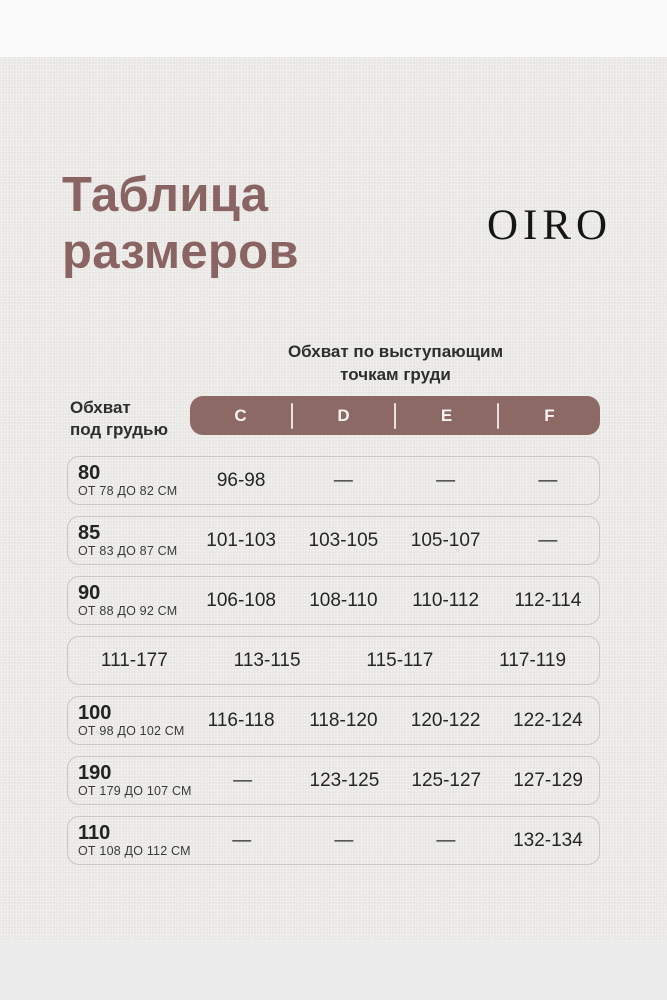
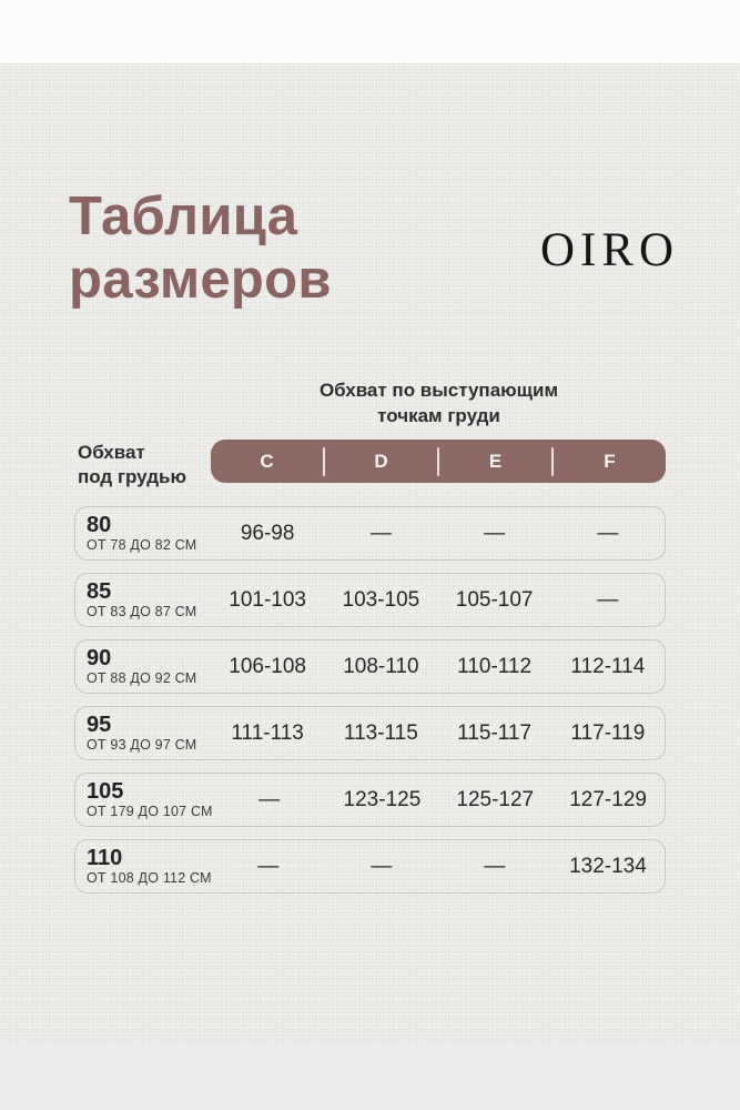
  Таблица
  размеров
  OIRO
  Обхват по выступающим
  точкам груди
  Обхват
  под грудью
  C
  D
  E
  F
  80
  ОТ 78 ДО 82 СМ
  96-98
  —
  —
  —
  85
  ОТ 83 ДО 87 СМ
  101-103
  103-105
  105-107
  —
  90
  ОТ 88 ДО 92 СМ
  106-108
  108-110
  110-112
  112-114
+ 95
+ ОТ 93 ДО 97 СМ
- 111-177
+ 111-113
  113-115
  115-117
  117-119
- 100
- ОТ 98 ДО 102 СМ
- 116-118
- 118-120
- 120-122
- 122-124
- 190
+ 105
  ОТ 179 ДО 107 СМ
  —
  123-125
  125-127
  127-129
  110
  ОТ 108 ДО 112 СМ
  —
  —
  —
  132-134
